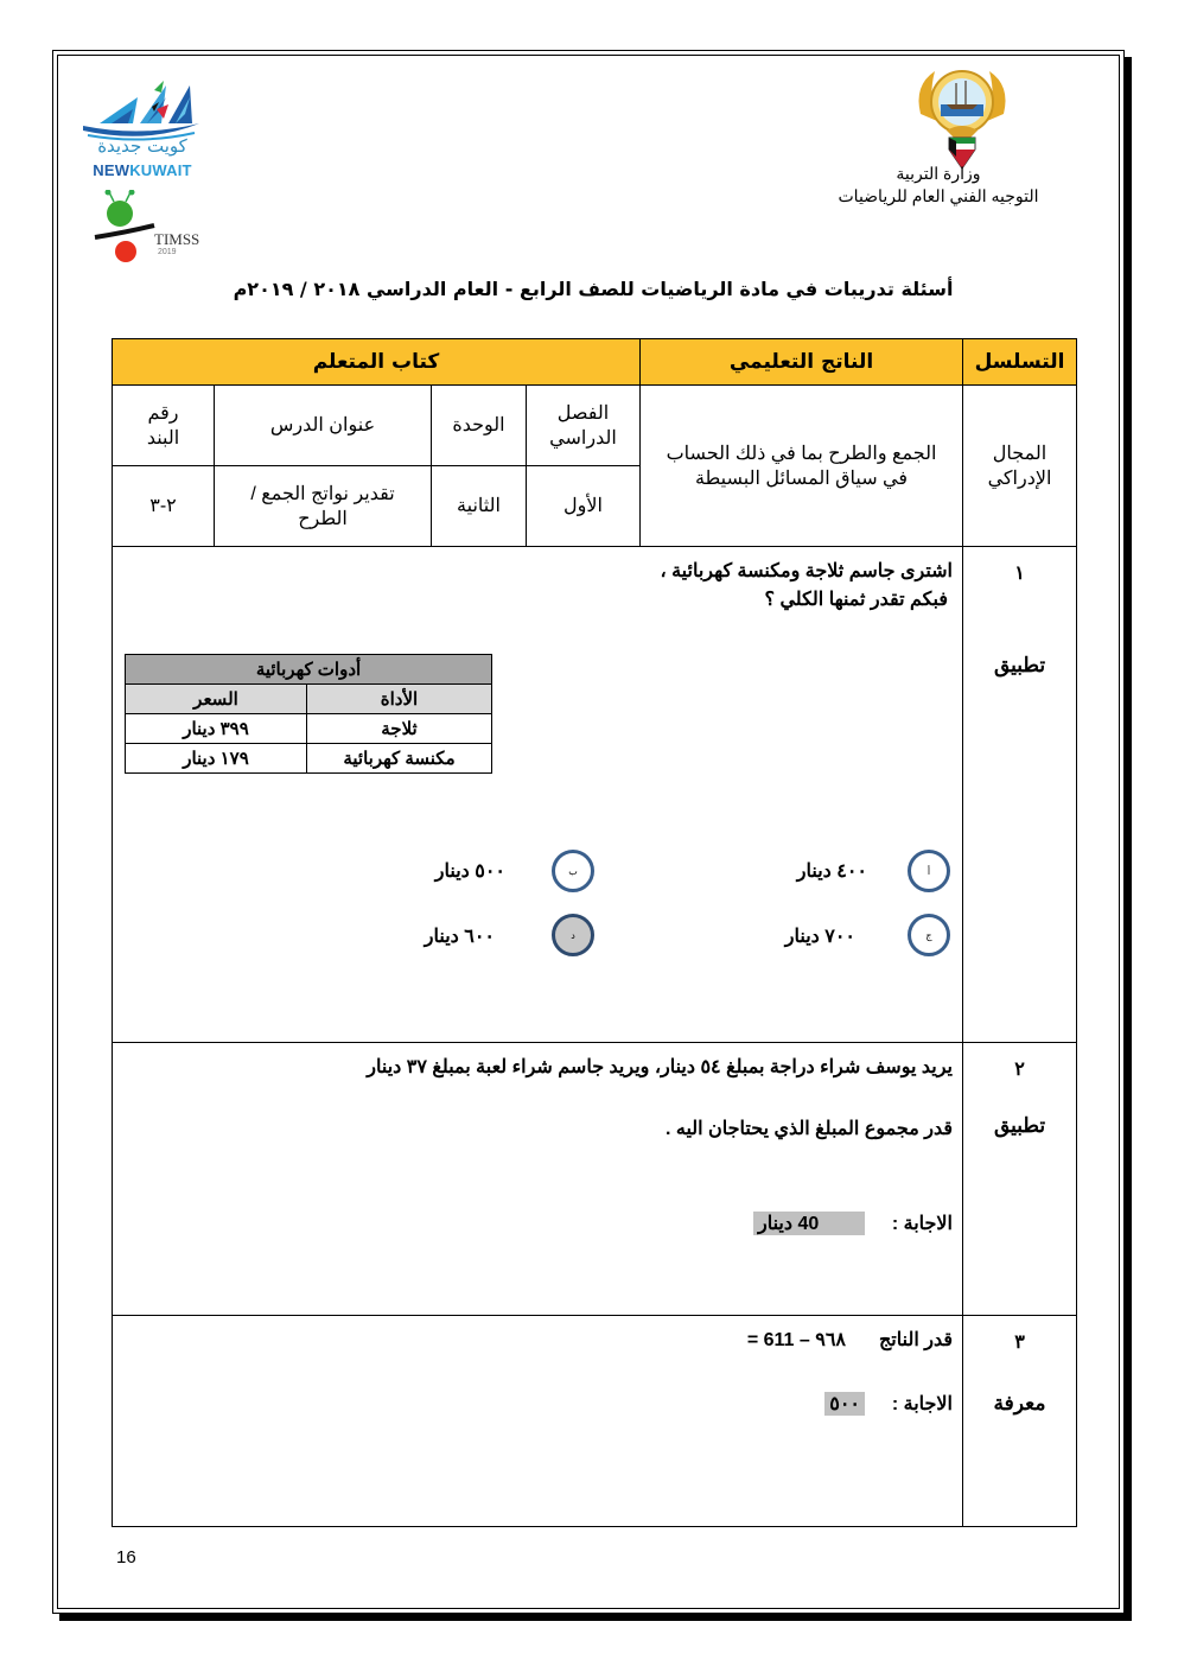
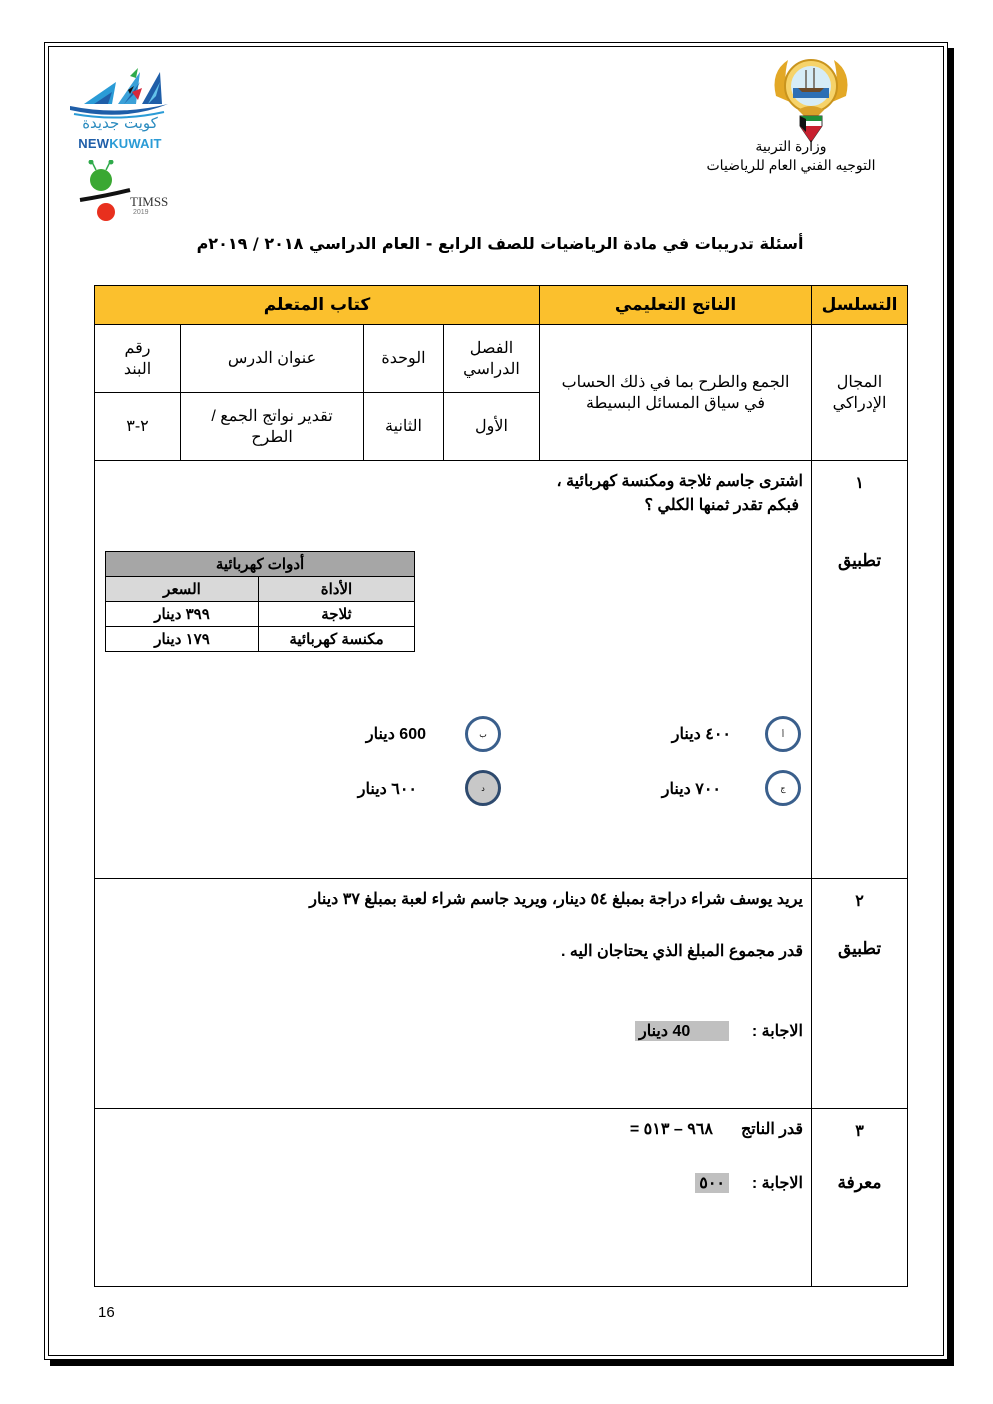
  كويت جديدة
  NEWKUWAIT
  TIMSS
  وزارة التربية
  التوجيه الفني العام للرياضيات
  أسئلة تدريبات في مادة الرياضيات للصف الرابع - العام الدراسي ٢٠١٨ / ٢٠١٩م
  التسلسل	الناتج التعليمي	كتاب المتعلم
  المجال الإدراكي	الجمع والطرح بما في ذلك الحساب في سياق المسائل البسيطة	الفصل الدراسي	الوحدة	عنوان الدرس	رقم البند
  الأول	الثانية	تقدير نواتج الجمع / الطرح	٢-٣
  ١ تطبيق	اشترى جاسم ثلاجة ومكنسة كهربائية ، فبكم تقدر ثمنها الكلي ؟
  أدوات كهربائية
  الأداة	السعر
  ثلاجة	٣٩٩ دينار
  مكنسة كهربائية	١٧٩ دينار
- 	أ ٤٠٠ دينار ب ٥٠٠ دينار ج ٧٠٠ دينار د ٦٠٠ دينار
+ 	أ ٤٠٠ دينار ب 600 دينار ج ٧٠٠ دينار د ٦٠٠ دينار
  ٢ تطبيق	يريد يوسف شراء دراجة بمبلغ ٥٤ دينار، ويريد جاسم شراء لعبة بمبلغ ٣٧ دينار قدر مجموع المبلغ الذي يحتاجان اليه . الاجابة : 40 دينار
- ٣ معرفة	قدر الناتج ٩٦٨ – 611 = الاجابة : ٥٠٠
+ ٣ معرفة	قدر الناتج ٩٦٨ – ٥١٣ = الاجابة : ٥٠٠
  16
